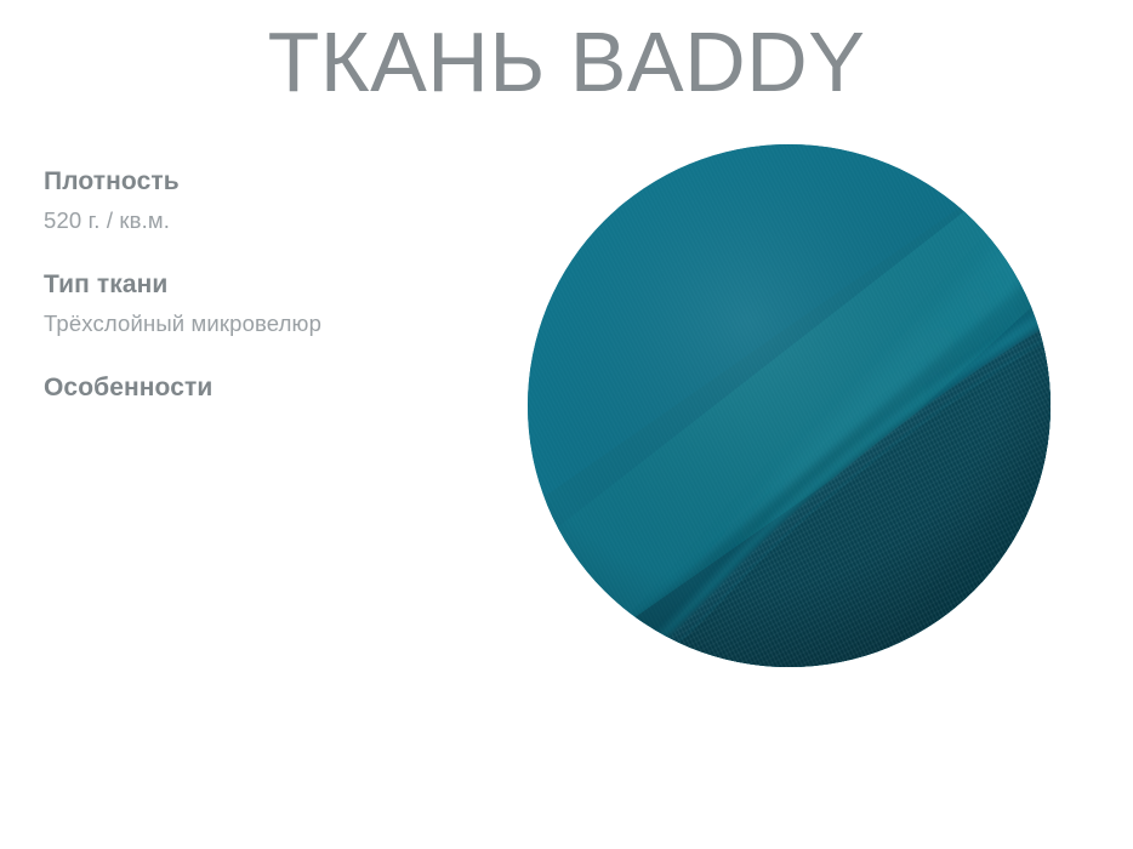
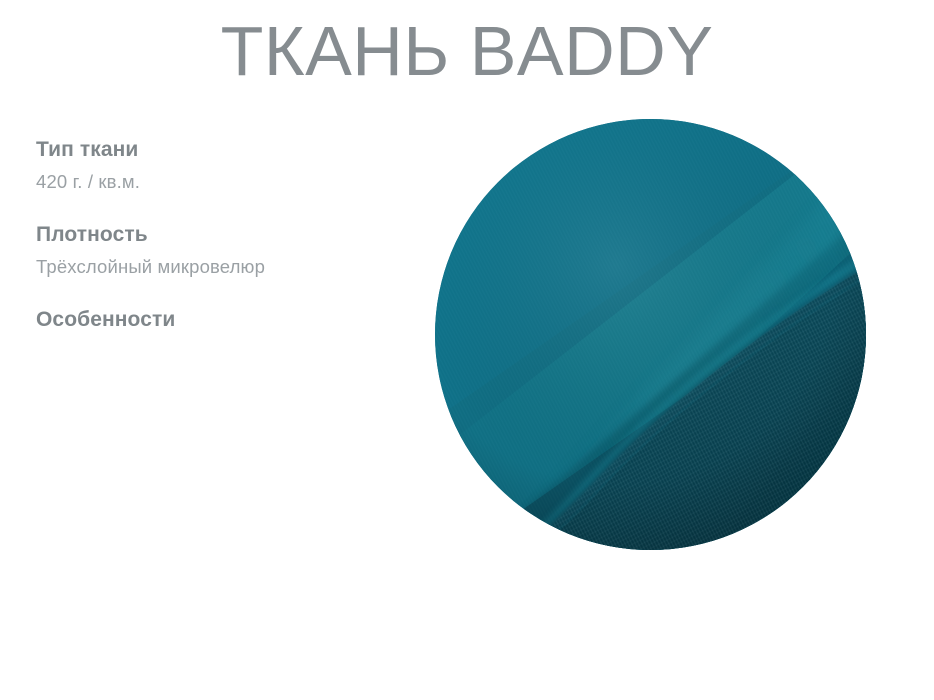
  ТКАНЬ BADDY
- Плотность
+ Тип ткани
- 520 г. / кв.м.
+ 420 г. / кв.м.
- Тип ткани
+ Плотность
  Трёхслойный микровелюр
  Особенности
